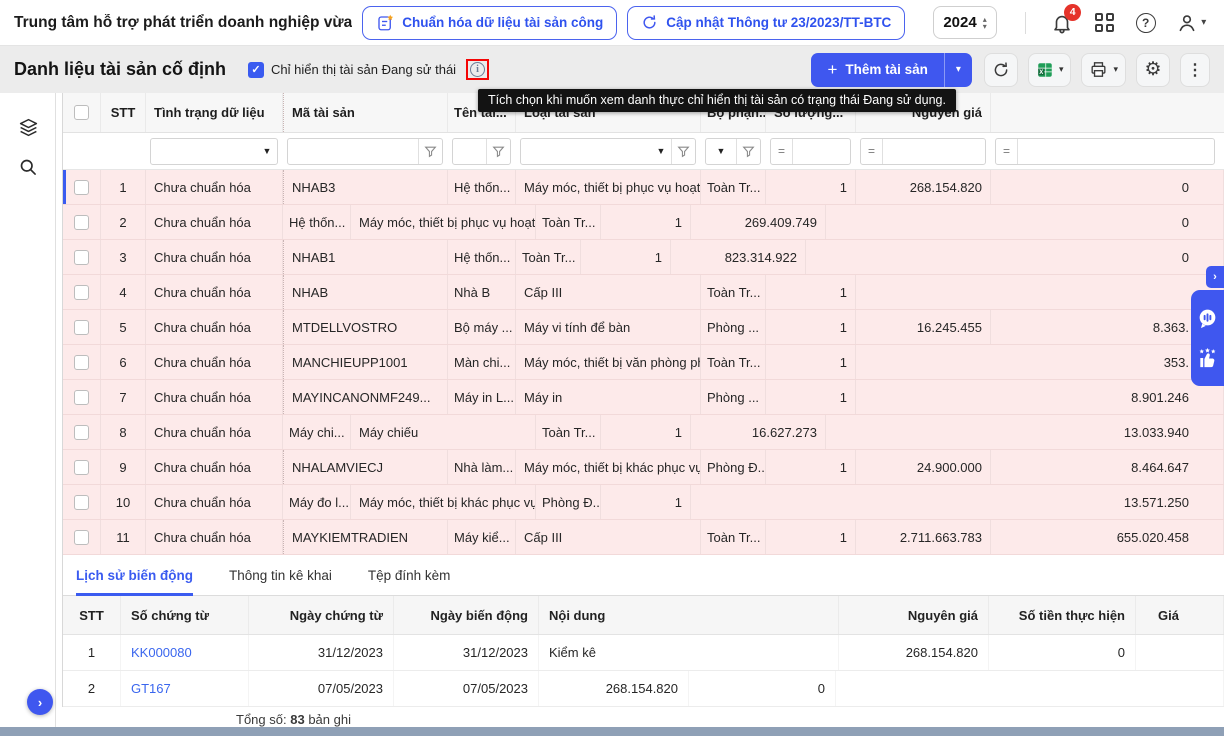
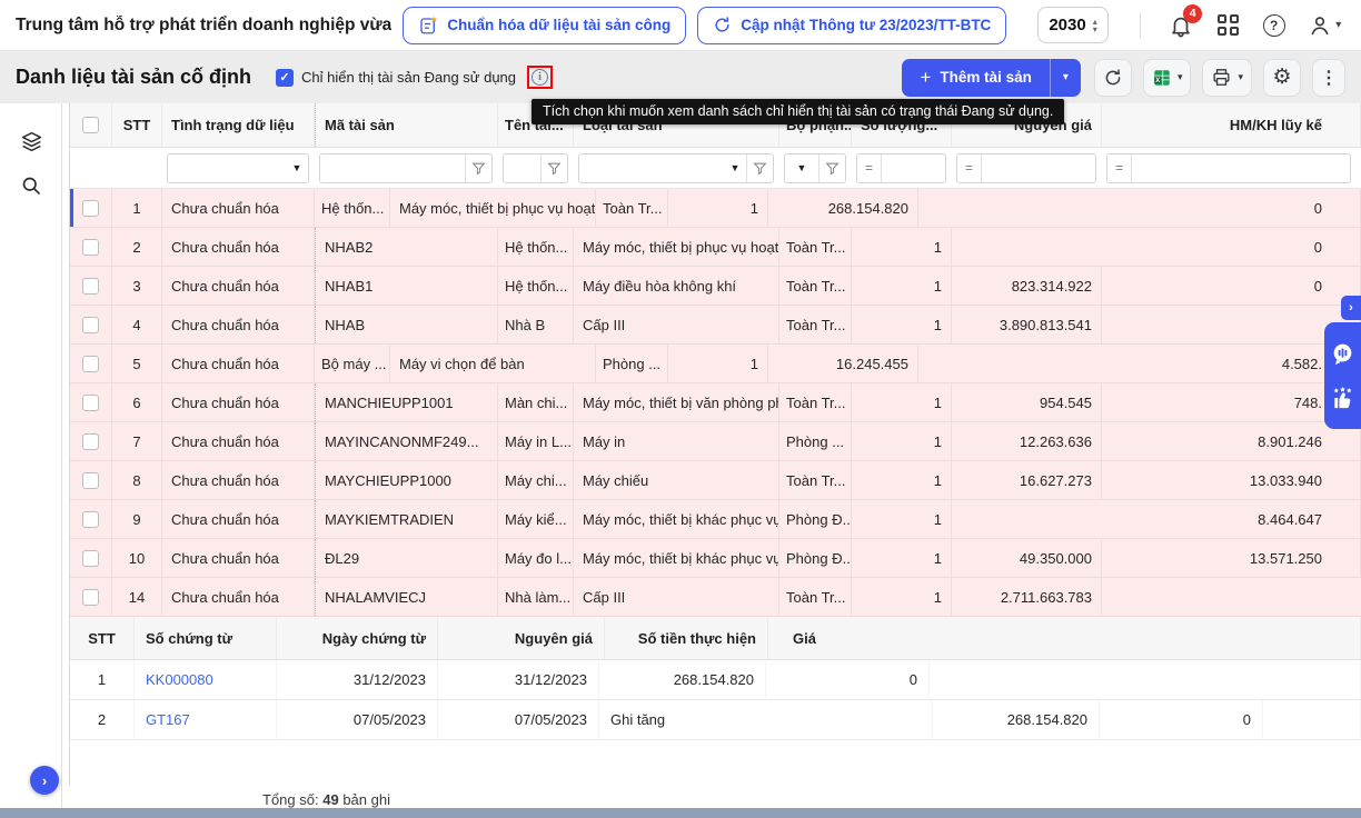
  Trung tâm hỗ trợ phát triển doanh nghiệp vừa
  Chuẩn hóa dữ liệu tài sản công
  Cập nhật Thông tư 23/2023/TT-BTC
- 2024
+ 2030
  ▴
  ▾
  4
  ?
  ▾
  Danh liệu tài sản cố định
  ✓
- Chỉ hiển thị tài sản Đang sử thái
+ Chỉ hiển thị tài sản Đang sử dụng
  i
  +
  Thêm tài sản
  ▾
  ▾
  ▾
  ⚙
  ⋮
- Tích chọn khi muốn xem danh thực chỉ hiển thị tài sản có trạng thái Đang sử dụng.
+ Tích chọn khi muốn xem danh sách chỉ hiển thị tài sản có trạng thái Đang sử dụng.
  ›
  STT
  Tình trạng dữ liệu
  Mã tài sản
  Tên tài...
  Loại tài sản
  Bộ phận..
  Số lượng...
  Nguyên giá
+ HM/KH lũy kế
  ▼
  ▼
  ▼
  =
  =
  =
  1
  Chưa chuẩn hóa
- NHAB3
  Hệ thốn...
  Máy móc, thiết bị phục vụ hoạt
  Toàn Tr...
  1
  268.154.820
  0
  2
  Chưa chuẩn hóa
+ NHAB2
  Hệ thốn...
  Máy móc, thiết bị phục vụ hoạt
  Toàn Tr...
  1
- 269.409.749
  0
  3
  Chưa chuẩn hóa
  NHAB1
  Hệ thốn...
+ Máy điều hòa không khí
  Toàn Tr...
  1
  823.314.922
  0
  4
  Chưa chuẩn hóa
  NHAB
  Nhà B
  Cấp III
  Toàn Tr...
  1
+ 3.890.813.541
  5
  Chưa chuẩn hóa
- MTDELLVOSTRO
  Bộ máy ...
- Máy vi tính để bàn
+ Máy vi chọn để bàn
  Phòng ...
  1
  16.245.455
- 8.363.
+ 4.582.
  6
  Chưa chuẩn hóa
  MANCHIEUPP1001
  Màn chi...
  Máy móc, thiết bị văn phòng p
  Toàn Tr...
  1
+ 954.545
- 353.
+ 748.
  7
  Chưa chuẩn hóa
  MAYINCANONMF249...
  Máy in L...
  Máy in
  Phòng ...
  1
+ 12.263.636
  8.901.246
  8
  Chưa chuẩn hóa
+ MAYCHIEUPP1000
  Máy chi...
  Máy chiếu
  Toàn Tr...
  1
  16.627.273
  13.033.940
  9
  Chưa chuẩn hóa
- NHALAMVIECJ
+ MAYKIEMTRADIEN
- Nhà làm...
+ Máy kiể...
  Máy móc, thiết bị khác phục vụ
  Phòng Đ..
  1
- 24.900.000
  8.464.647
  10
  Chưa chuẩn hóa
+ ĐL29
  Máy đo l...
  Máy móc, thiết bị khác phục vụ
  Phòng Đ..
  1
+ 49.350.000
  13.571.250
- 11
+ 14
  Chưa chuẩn hóa
- MAYKIEMTRADIEN
+ NHALAMVIECJ
- Máy kiể...
+ Nhà làm...
  Cấp III
  Toàn Tr...
  1
  2.711.663.783
- 655.020.458
- Lịch sử biến động
- Thông tin kê khai
- Tệp đính kèm
  STT
  Số chứng từ
  Ngày chứng từ
- Ngày biến động
- Nội dung
  Nguyên giá
  Số tiền thực hiện
  Giá
  1
  KK000080
  31/12/2023
  31/12/2023
- Kiểm kê
  268.154.820
  0
  2
  GT167
  07/05/2023
  07/05/2023
+ Ghi tăng
  268.154.820
  0
- Tổng số: 83 bản ghi
+ Tổng số: 49 bản ghi
  ›
